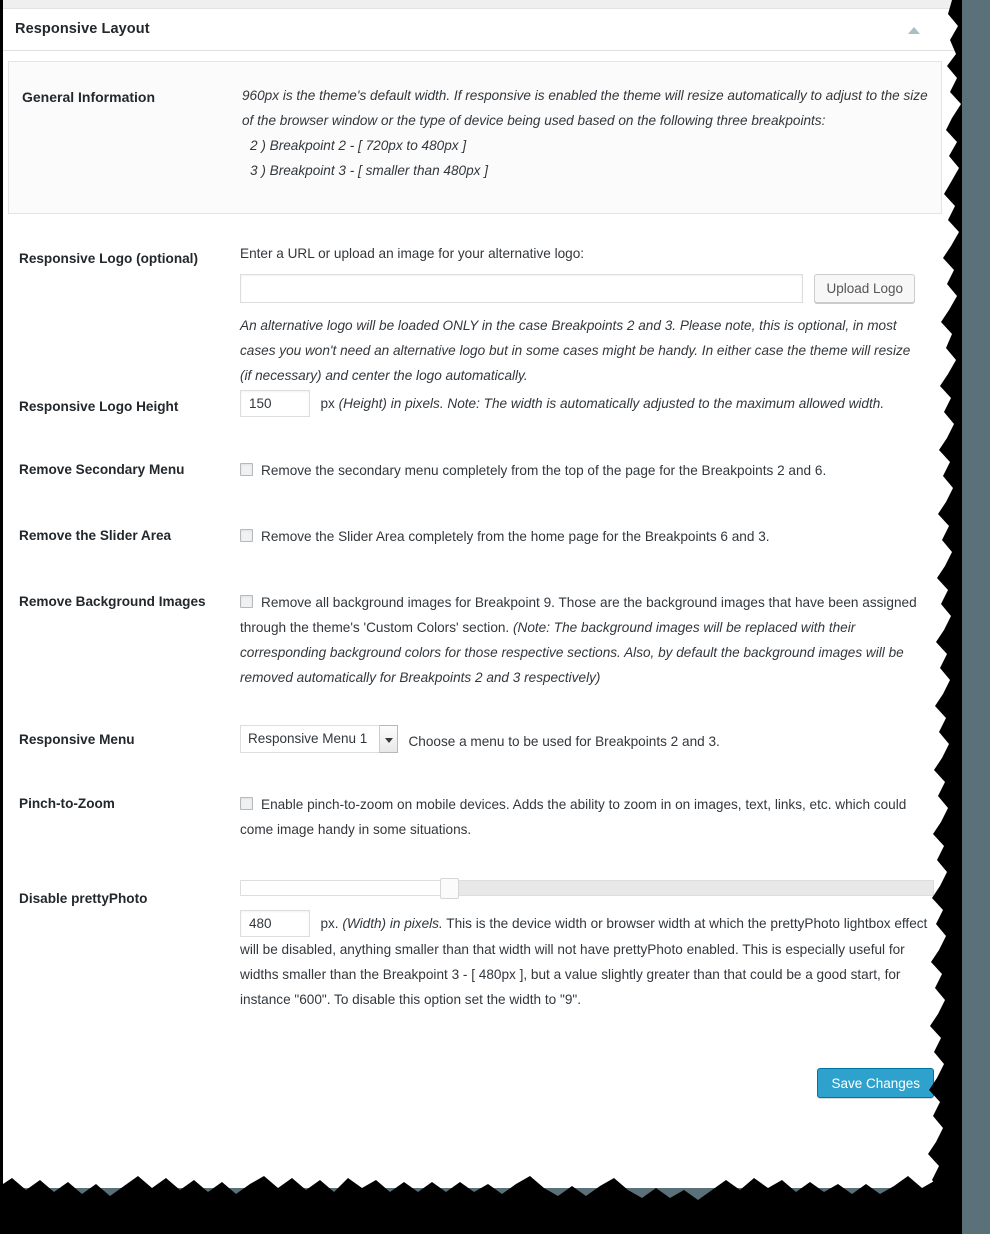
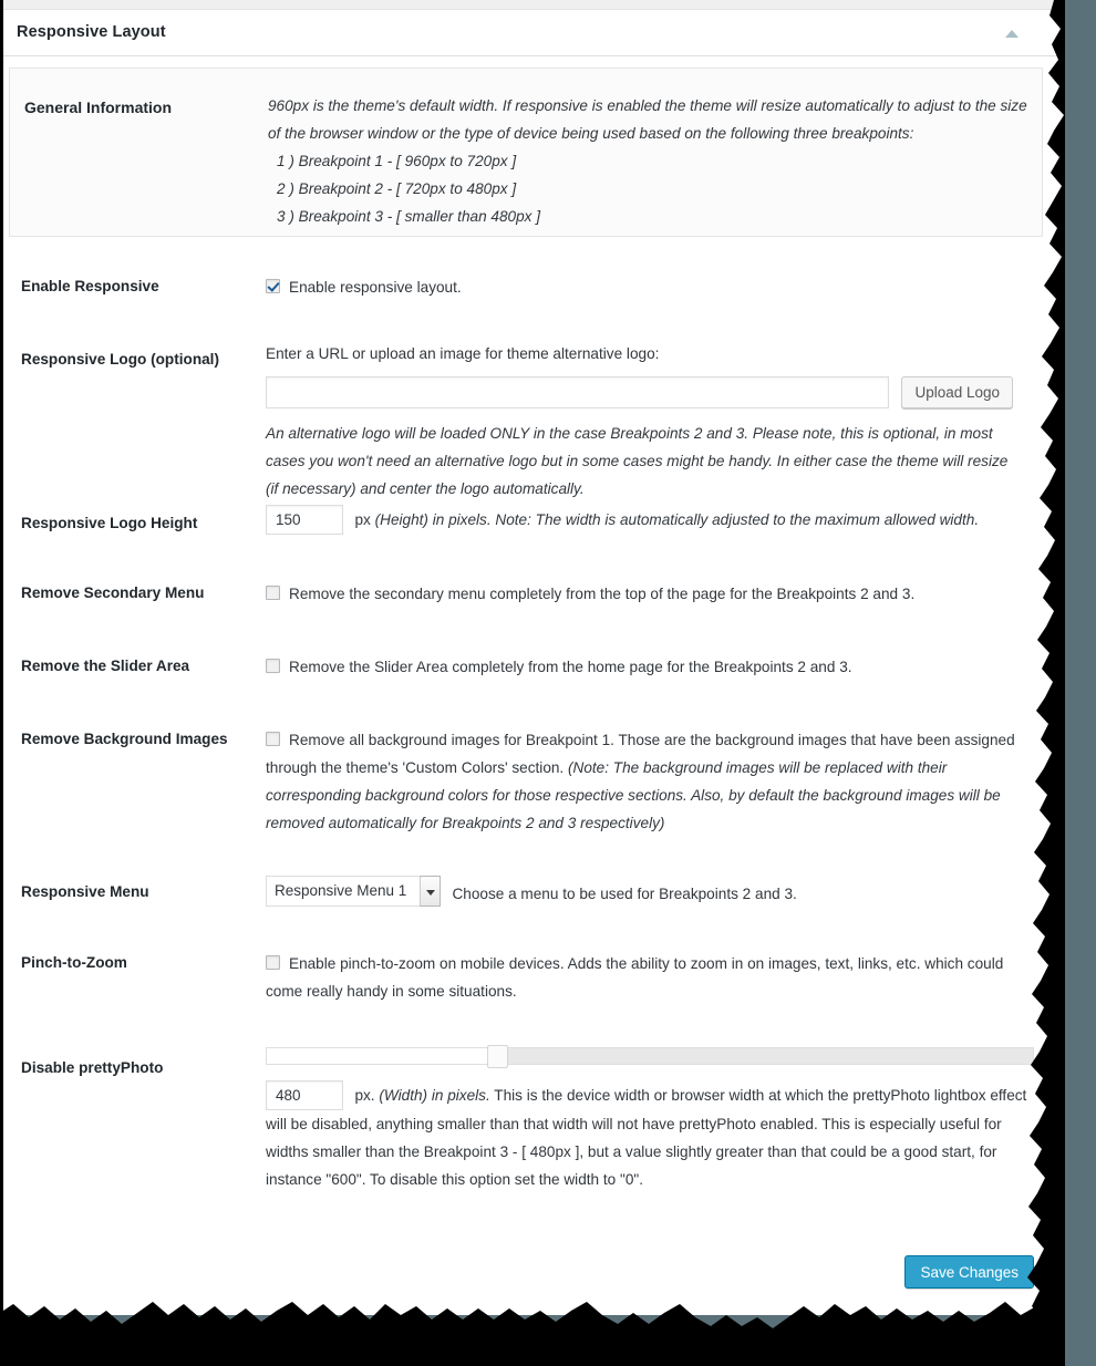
  Responsive Layout
  General Information
  960px is the theme's default width. If responsive is enabled the theme will resize automatically to adjust to the size of the browser window or the type of device being used based on the following three breakpoints:
+ 1 ) Breakpoint 1 - [ 960px to 720px ]
  2 ) Breakpoint 2 - [ 720px to 480px ]
  3 ) Breakpoint 3 - [ smaller than 480px ]
+ Enable Responsive
+ Enable responsive layout.
  Responsive Logo (optional)
- Enter a URL or upload an image for your alternative logo:
+ Enter a URL or upload an image for theme alternative logo:
  Upload Logo
  An alternative logo will be loaded ONLY in the case Breakpoints 2 and 3. Please note, this is optional, in most cases you won't need an alternative logo but in some cases might be handy. In either case the theme will resize (if necessary) and center the logo automatically.
  Responsive Logo Height
  150 px (Height) in pixels. Note: The width is automatically adjusted to the maximum allowed width.
  Remove Secondary Menu
- Remove the secondary menu completely from the top of the page for the Breakpoints 2 and 6.
+ Remove the secondary menu completely from the top of the page for the Breakpoints 2 and 3.
  Remove the Slider Area
- Remove the Slider Area completely from the home page for the Breakpoints 6 and 3.
+ Remove the Slider Area completely from the home page for the Breakpoints 2 and 3.
  Remove Background Images
- Remove all background images for Breakpoint 9. Those are the background images that have been assigned through the theme's 'Custom Colors' section. (Note: The background images will be replaced with their corresponding background colors for those respective sections. Also, by default the background images will be removed automatically for Breakpoints 2 and 3 respectively)
+ Remove all background images for Breakpoint 1. Those are the background images that have been assigned through the theme's 'Custom Colors' section. (Note: The background images will be replaced with their corresponding background colors for those respective sections. Also, by default the background images will be removed automatically for Breakpoints 2 and 3 respectively)
  Responsive Menu
  Responsive Menu 1 Choose a menu to be used for Breakpoints 2 and 3.
  Pinch-to-Zoom
- Enable pinch-to-zoom on mobile devices. Adds the ability to zoom in on images, text, links, etc. which could come image handy in some situations.
+ Enable pinch-to-zoom on mobile devices. Adds the ability to zoom in on images, text, links, etc. which could come really handy in some situations.
  Disable prettyPhoto
- 480 px. (Width) in pixels. This is the device width or browser width at which the prettyPhoto lightbox effect will be disabled, anything smaller than that width will not have prettyPhoto enabled. This is especially useful for widths smaller than the Breakpoint 3 - [ 480px ], but a value slightly greater than that could be a good start, for instance "600". To disable this option set the width to "9".
+ 480 px. (Width) in pixels. This is the device width or browser width at which the prettyPhoto lightbox effect will be disabled, anything smaller than that width will not have prettyPhoto enabled. This is especially useful for widths smaller than the Breakpoint 3 - [ 480px ], but a value slightly greater than that could be a good start, for instance "600". To disable this option set the width to "0".
  Save Changes
